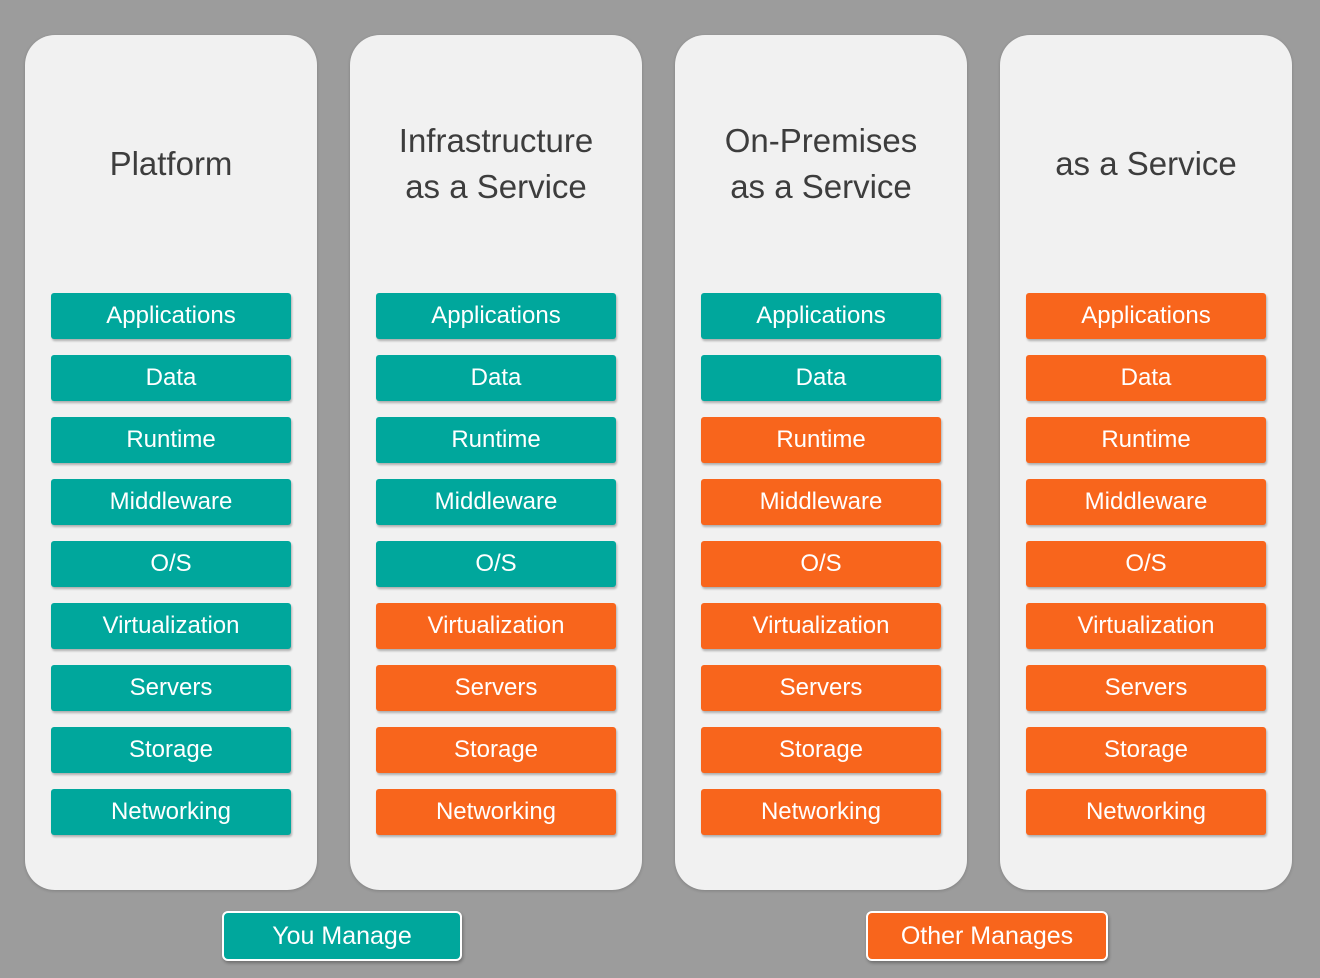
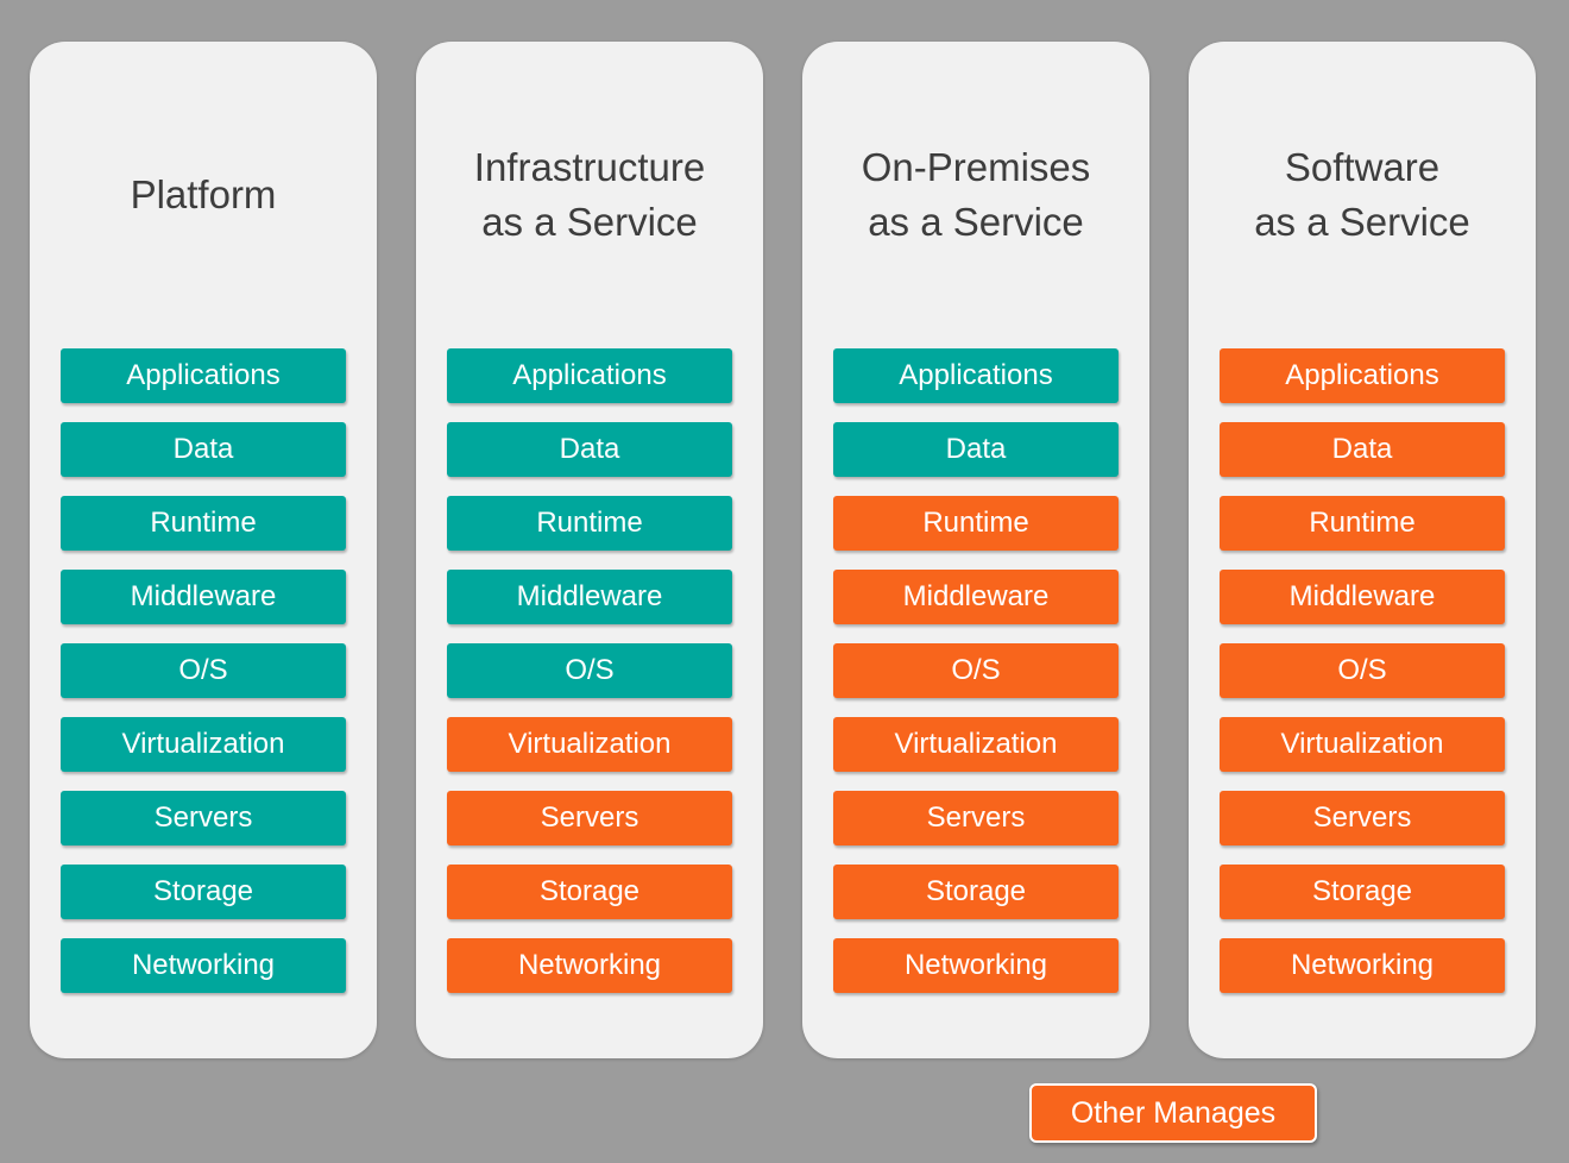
  Platform
  Applications
  Data
  Runtime
  Middleware
  O/S
  Virtualization
  Servers
  Storage
  Networking
  Infrastructure
  as a Service
  Applications
  Data
  Runtime
  Middleware
  O/S
  Virtualization
  Servers
  Storage
  Networking
  On-Premises
  as a Service
  Applications
  Data
  Runtime
  Middleware
  O/S
  Virtualization
  Servers
  Storage
  Networking
+ Software
  as a Service
  Applications
  Data
  Runtime
  Middleware
  O/S
  Virtualization
  Servers
  Storage
  Networking
- You Manage
  Other Manages
